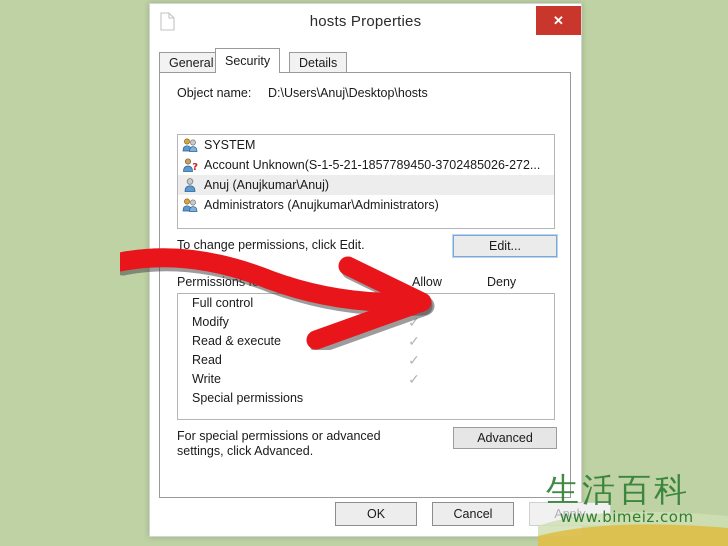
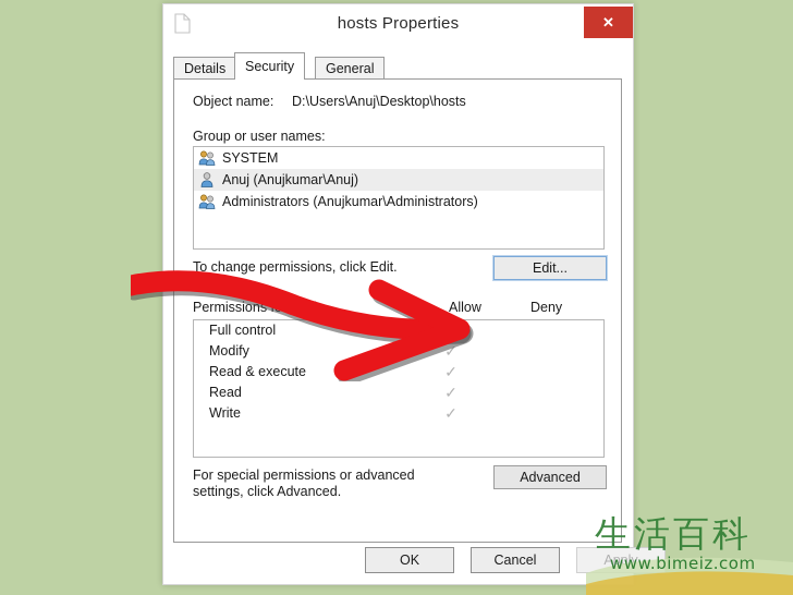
  hosts Properties
  ✕
- General
+ Details
  Security
- Details
+ General
  Object name:
  D:\Users\Anuj\Desktop\hosts
+ Group or user names:
  SYSTEM
- ?
- Account Unknown(S-1-5-21-1857789450-3702485026-272...
  Anuj (Anujkumar\Anuj)
  Administrators (Anujkumar\Administrators)
  To change permissions, click Edit.
  Edit...
  Allow
  Deny
  Full control
  Modify
  ✓
  Read & execute
  ✓
  Read
  ✓
  Write
  ✓
- Special permissions
  For special permissions or advanced settings, click Advanced.
  Advanced
  OK
  Cancel
  Apply
  生活百科
  www.bimeiz.com
